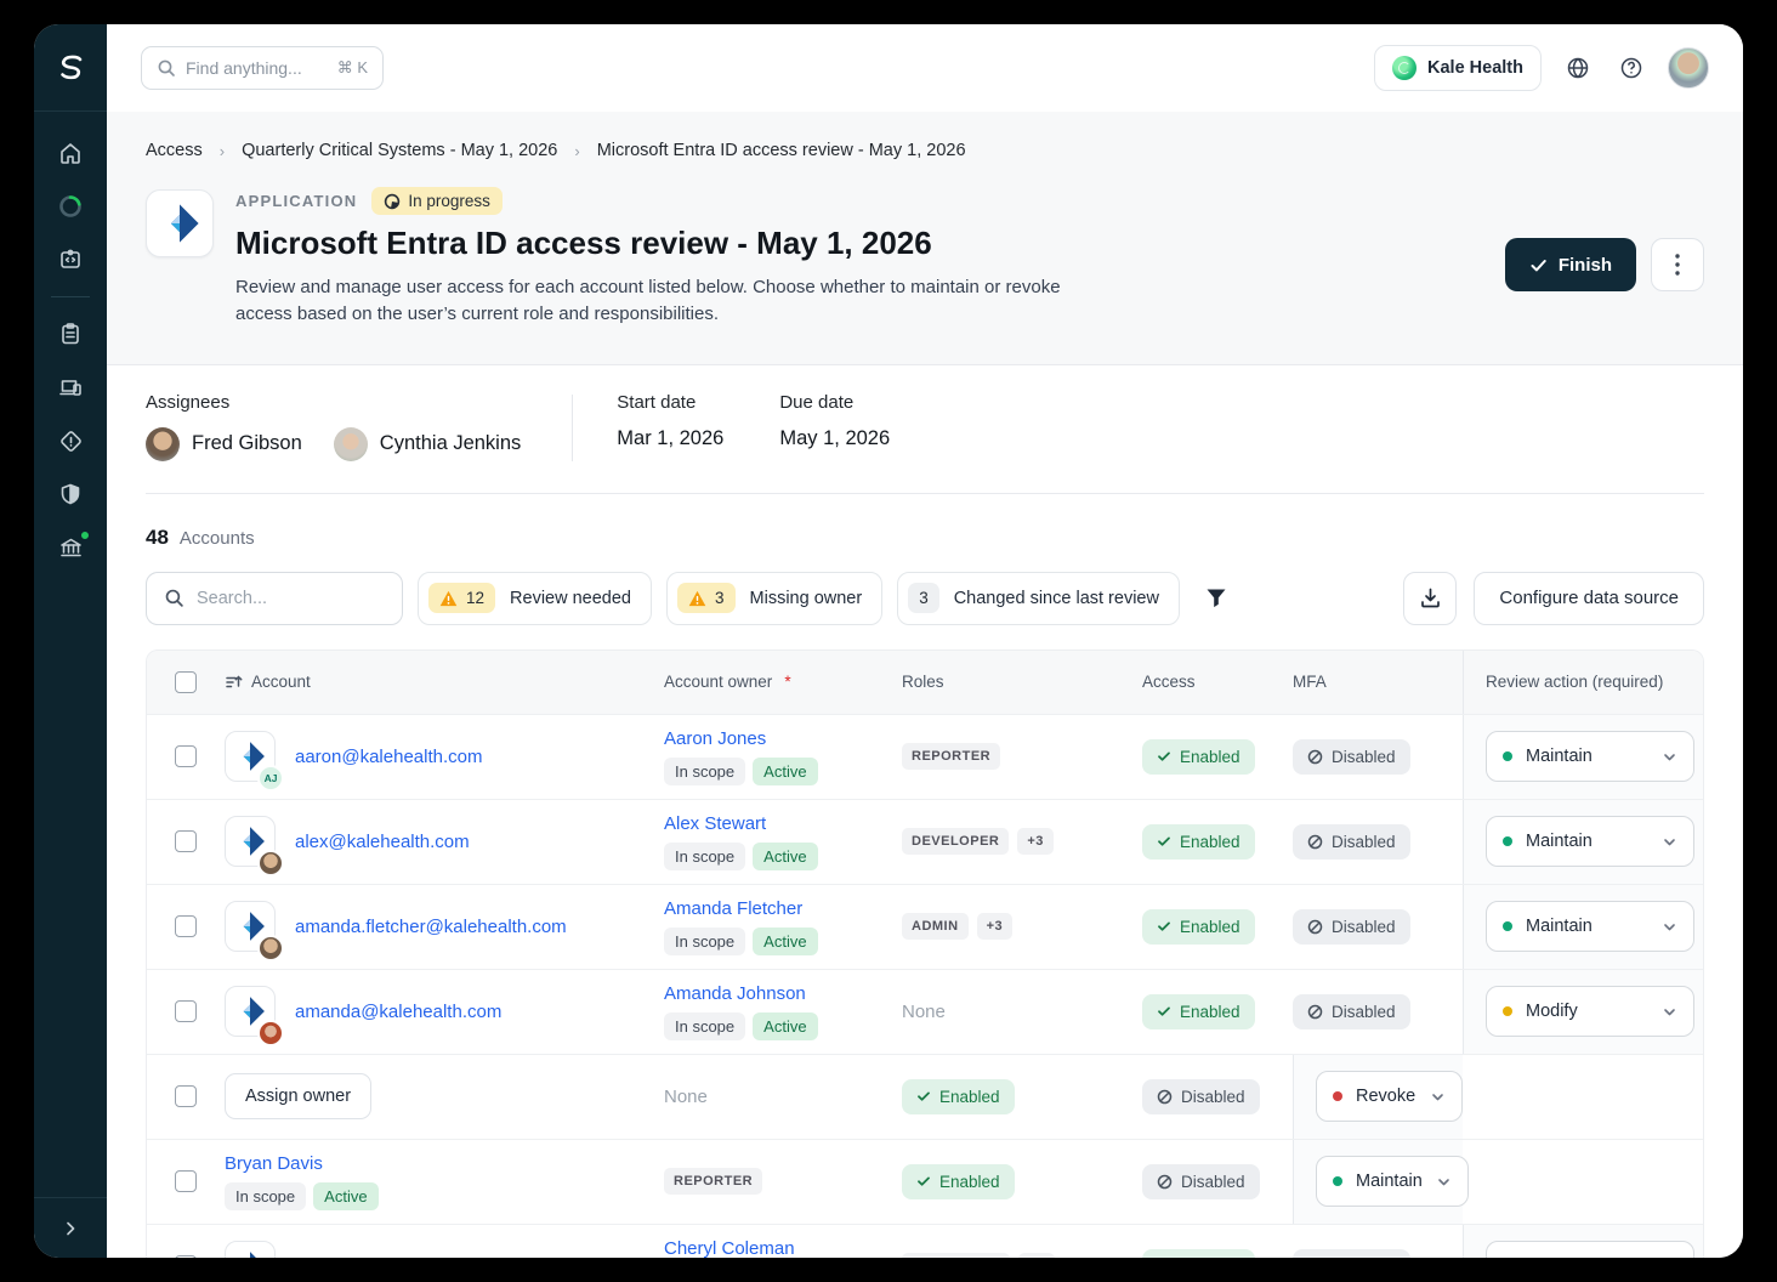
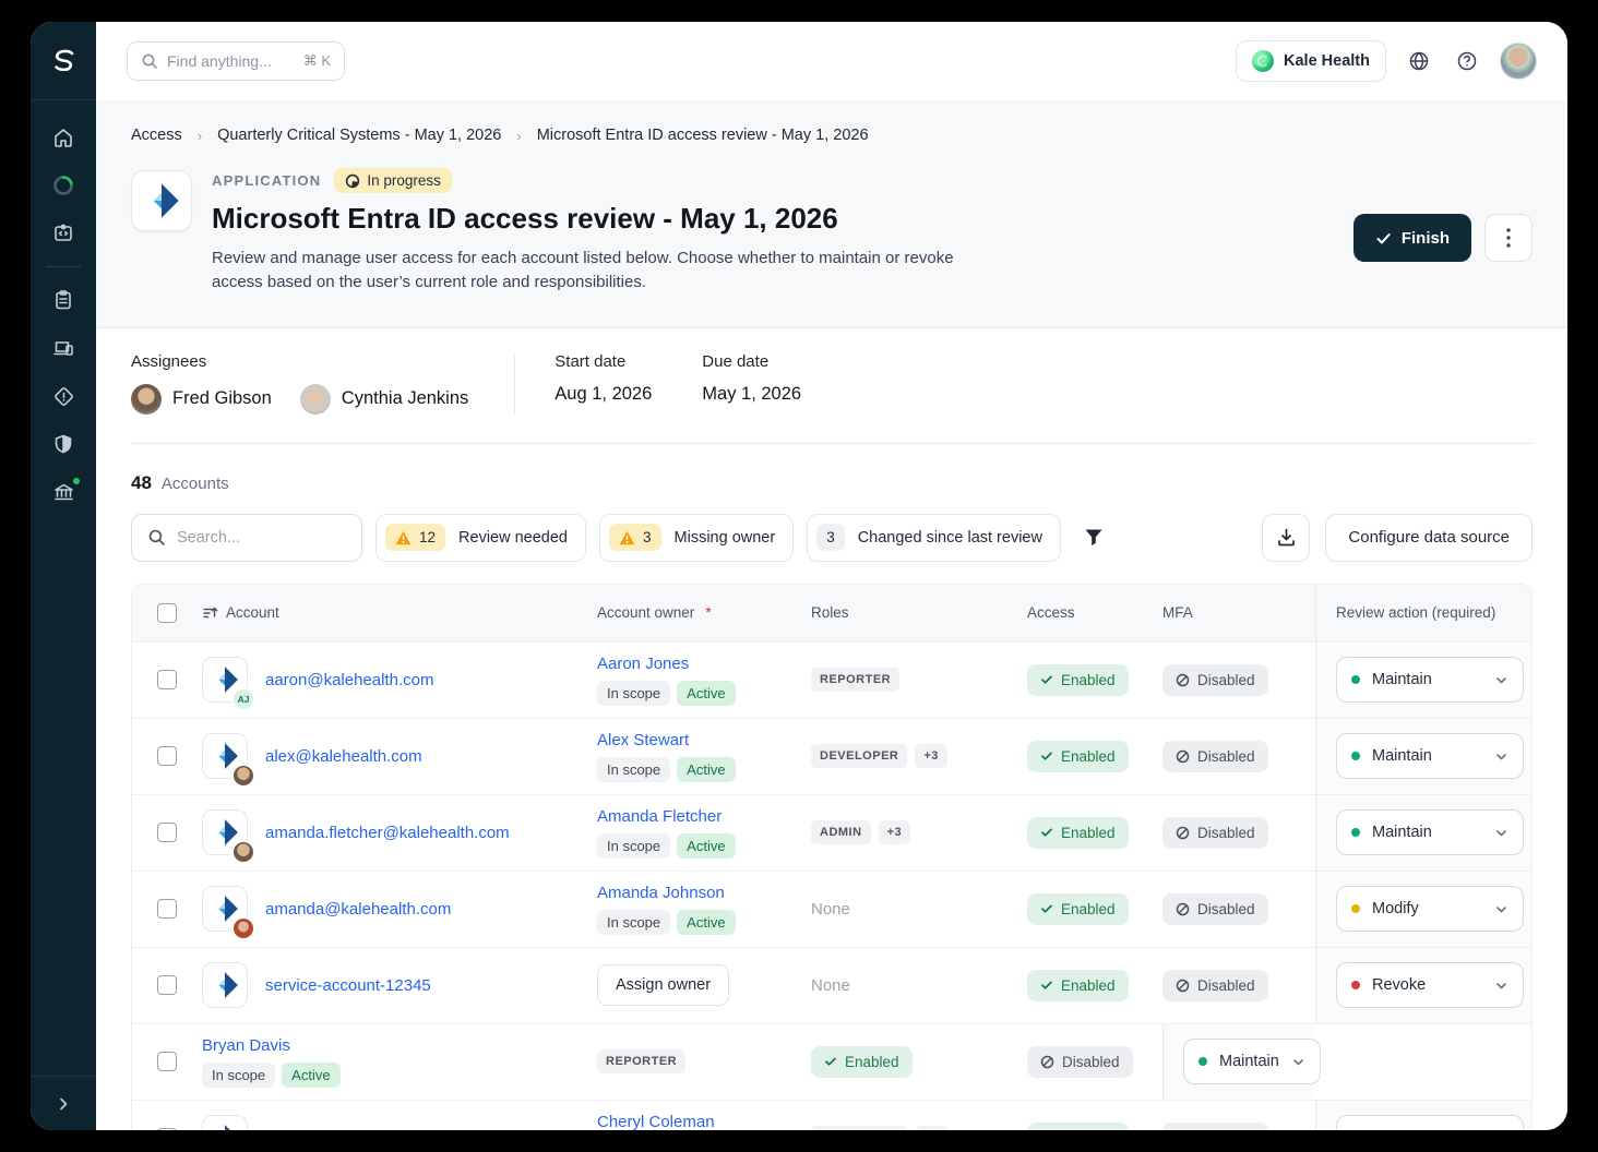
  Find anything...
  ⌘ K
  Kale Health
  Access
  ›
  Quarterly Critical Systems - May 1, 2026
  ›
  Microsoft Entra ID access review - May 1, 2026
  APPLICATION
  In progress
  Microsoft Entra ID access review - May 1, 2026
  Review and manage user access for each account listed below. Choose whether to maintain or revoke access based on the user’s current role and responsibilities.
  Finish
  Assignees
  Fred Gibson
  Cynthia Jenkins
  Start date
- Mar 1, 2026
+ Aug 1, 2026
  Due date
  May 1, 2026
  48
  Accounts
  Search...
  12
  Review needed
  3
  Missing owner
  3
  Changed since last review
  Configure data source
  Account
  Account owner
  *
  Roles
  Access
  MFA
  Review action (required)
  AJ
  aaron@kalehealth.com
  Aaron Jones
  In scope
  Active
  REPORTER
  Enabled
  Disabled
  Maintain
  alex@kalehealth.com
  Alex Stewart
  In scope
  Active
  DEVELOPER
  +3
  Enabled
  Disabled
  Maintain
  amanda.fletcher@kalehealth.com
  Amanda Fletcher
  In scope
  Active
  ADMIN
  +3
  Enabled
  Disabled
  Maintain
  amanda@kalehealth.com
  Amanda Johnson
  In scope
  Active
  None
  Enabled
  Disabled
  Modify
+ service-account-12345
  Assign owner
  None
  Enabled
  Disabled
  Revoke
  Bryan Davis
  In scope
  Active
  REPORTER
  Enabled
  Disabled
  Maintain
  Cheryl Coleman
